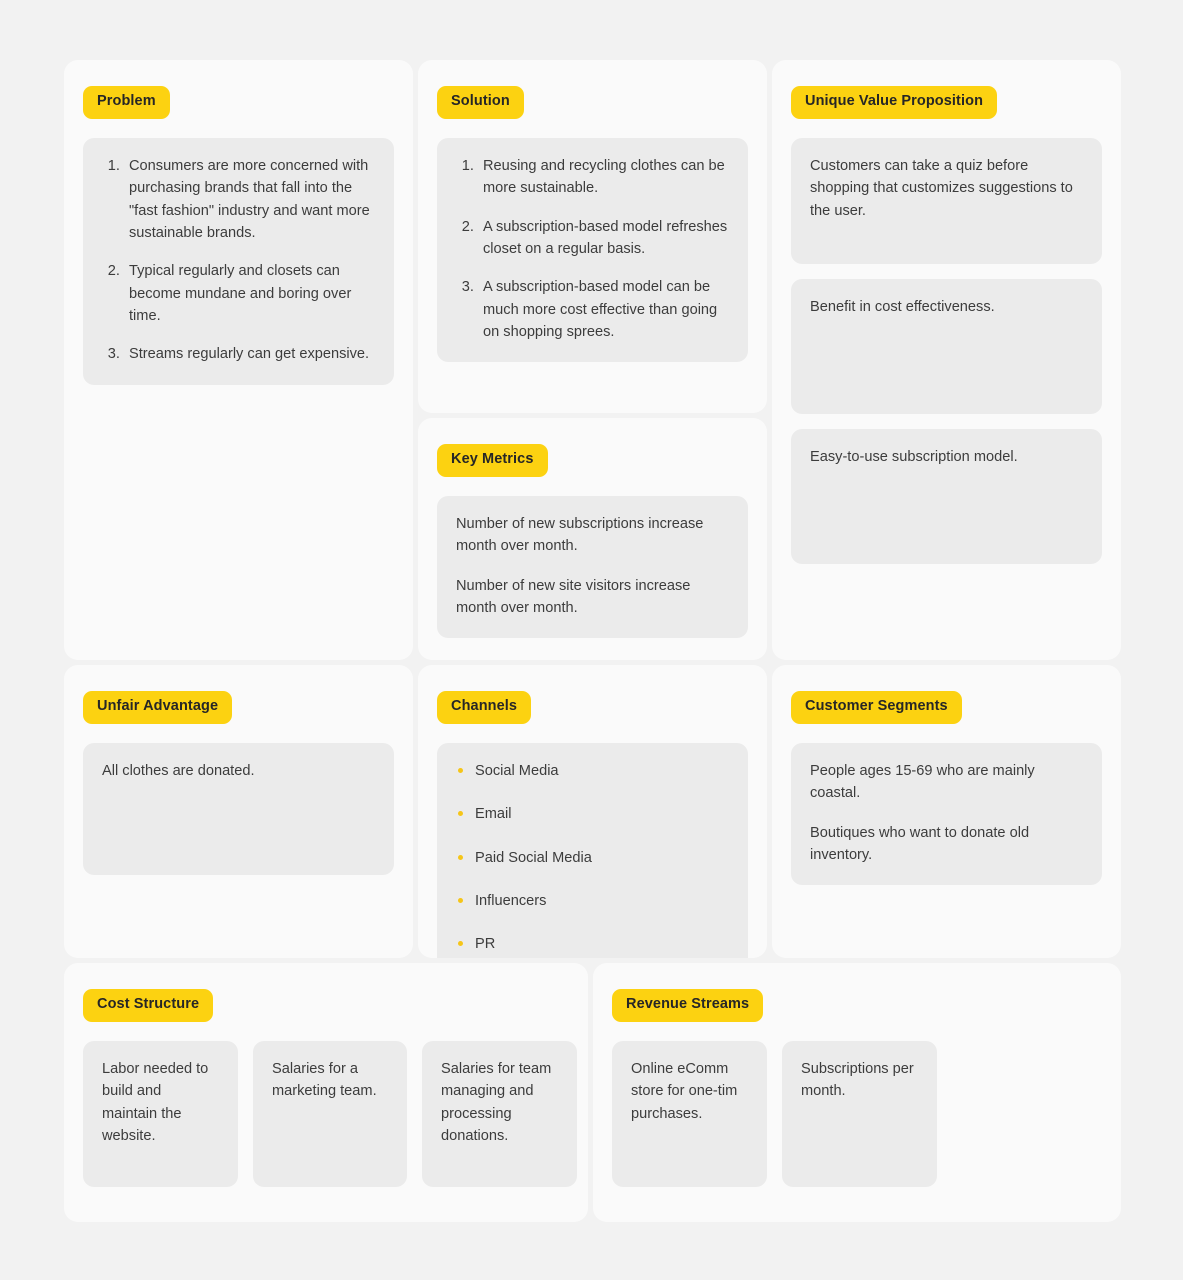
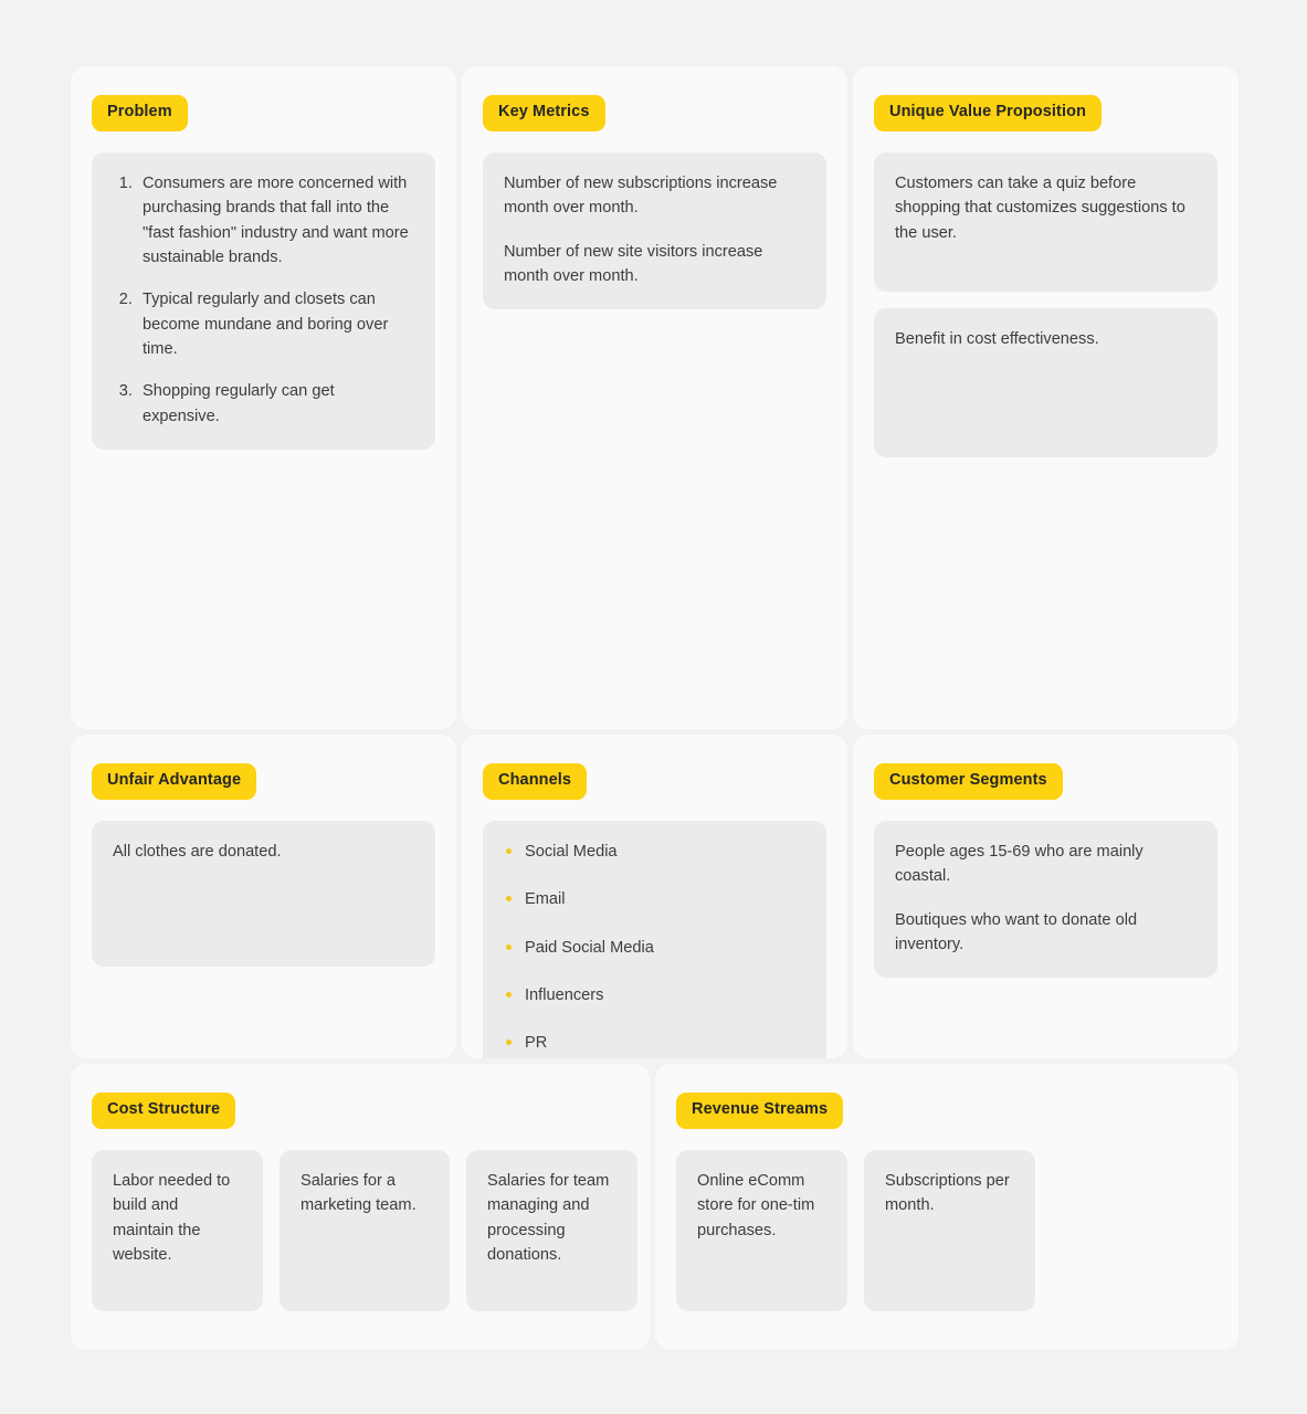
  Problem
  Consumers are more concerned with purchasing brands that fall into the "fast fashion" industry and want more sustainable brands.
  Typical regularly and closets can become mundane and boring over time.
- Streams regularly can get expensive.
+ Shopping regularly can get expensive.
- Solution
- Reusing and recycling clothes can be more sustainable.
- A subscription-based model refreshes closet on a regular basis.
- A subscription-based model can be much more cost effective than going on shopping sprees.
  Key Metrics
  Number of new subscriptions increase month over month.
  Number of new site visitors increase month over month.
  Unique Value Proposition
  Customers can take a quiz before shopping that customizes suggestions to the user.
  Benefit in cost effectiveness.
- Easy-to-use subscription model.
  Unfair Advantage
  All clothes are donated.
  Channels
  Social Media
  Email
  Paid Social Media
  Influencers
  PR
  Customer Segments
  People ages 15-69 who are mainly coastal.
  Boutiques who want to donate old inventory.
  Cost Structure
  Labor needed to build and maintain the website.
  Salaries for a marketing team.
  Salaries for team managing and processing donations.
  Revenue Streams
  Online eComm store for one-tim purchases.
  Subscriptions per month.
